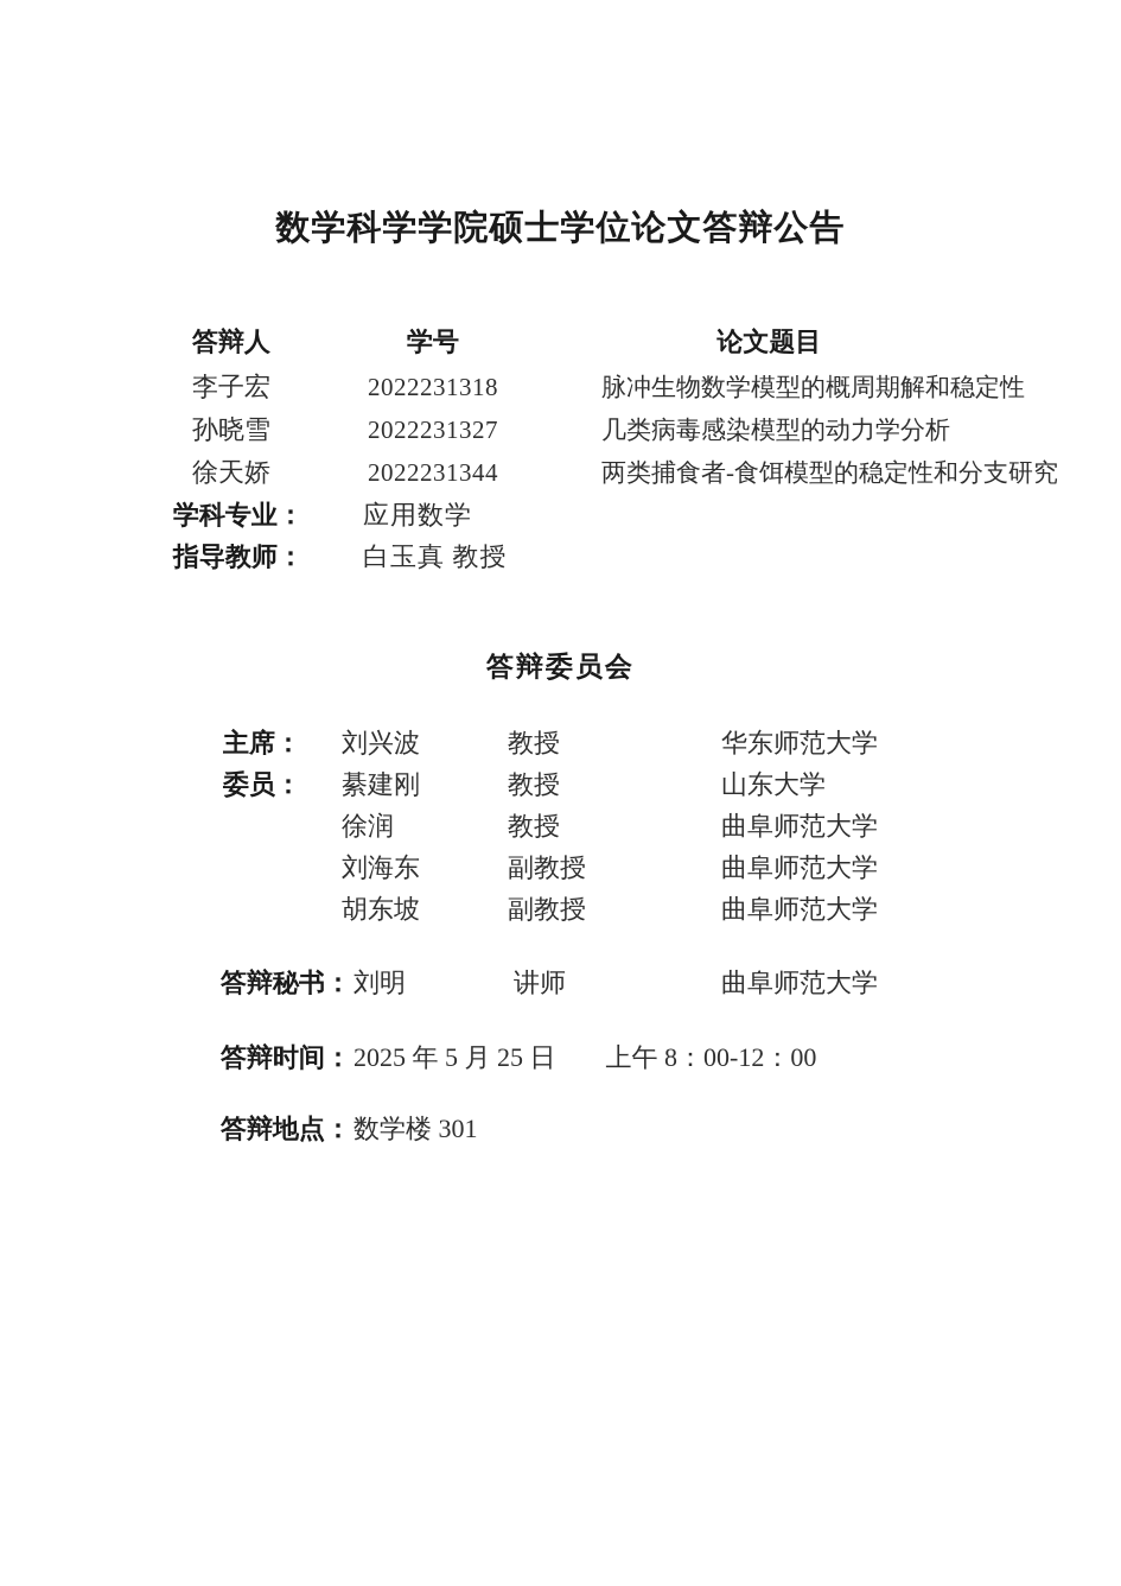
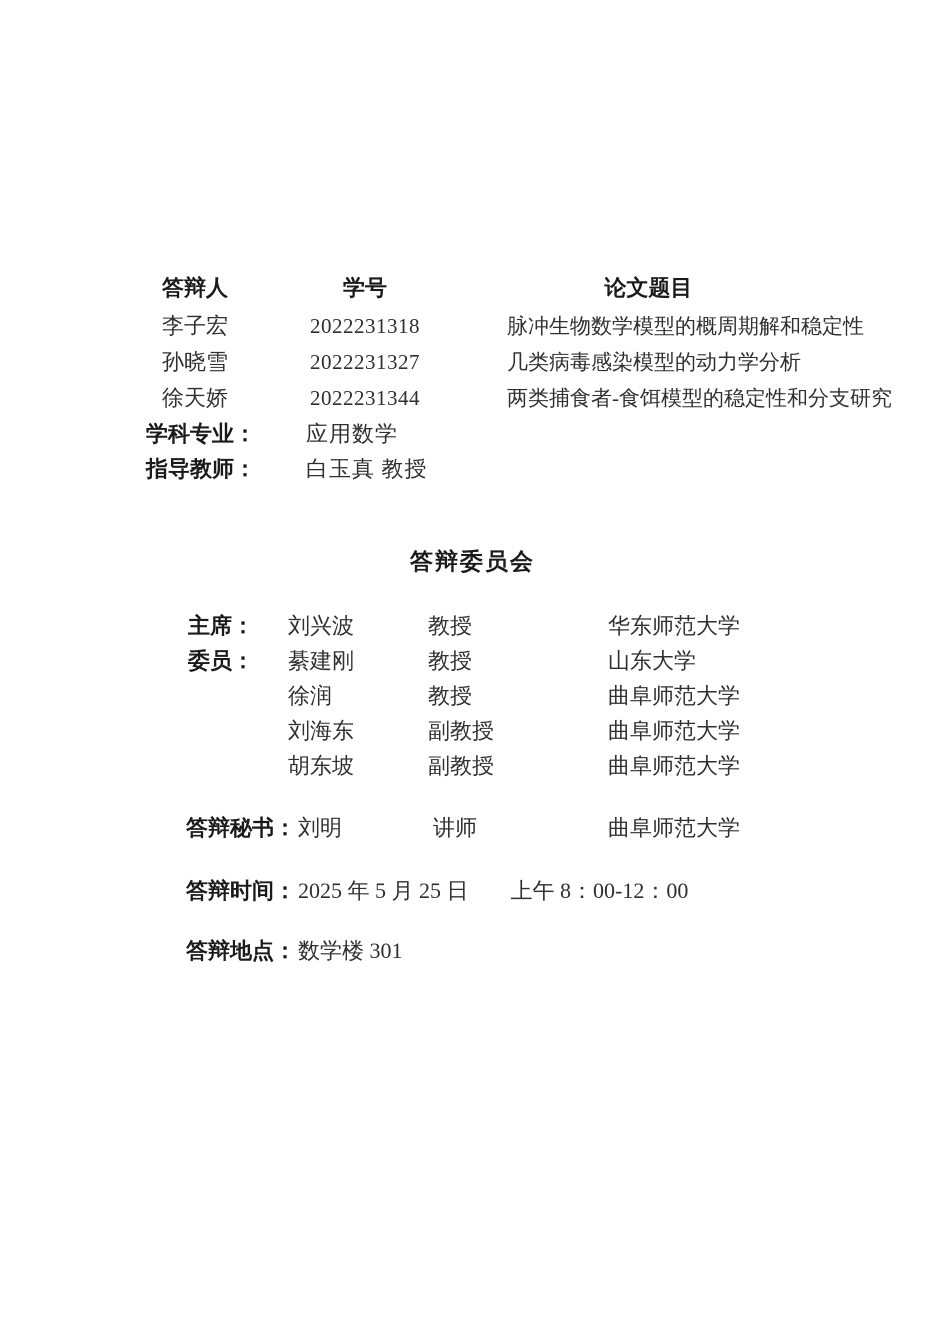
- 数学科学学院硕士学位论文答辩公告
  答辩人
  学号
  论文题目
  李子宏
  2022231318
  脉冲生物数学模型的概周期解和稳定性
  孙晓雪
  2022231327
  几类病毒感染模型的动力学分析
  徐天娇
  2022231344
  两类捕食者-食饵模型的稳定性和分支研究
  学科专业： 应用数学
  指导教师： 白玉真 教授
  答辩委员会
  主席：
  刘兴波
  教授
  华东师范大学
  委员：
  綦建刚
  教授
  山东大学
  徐润
  教授
  曲阜师范大学
  刘海东
  副教授
  曲阜师范大学
  胡东坡
  副教授
  曲阜师范大学
  答辩秘书：
  刘明
  讲师
  曲阜师范大学
  答辩时间：2025 年 5 月 25 日 上午 8：00-12：00
  答辩地点：数学楼 301
